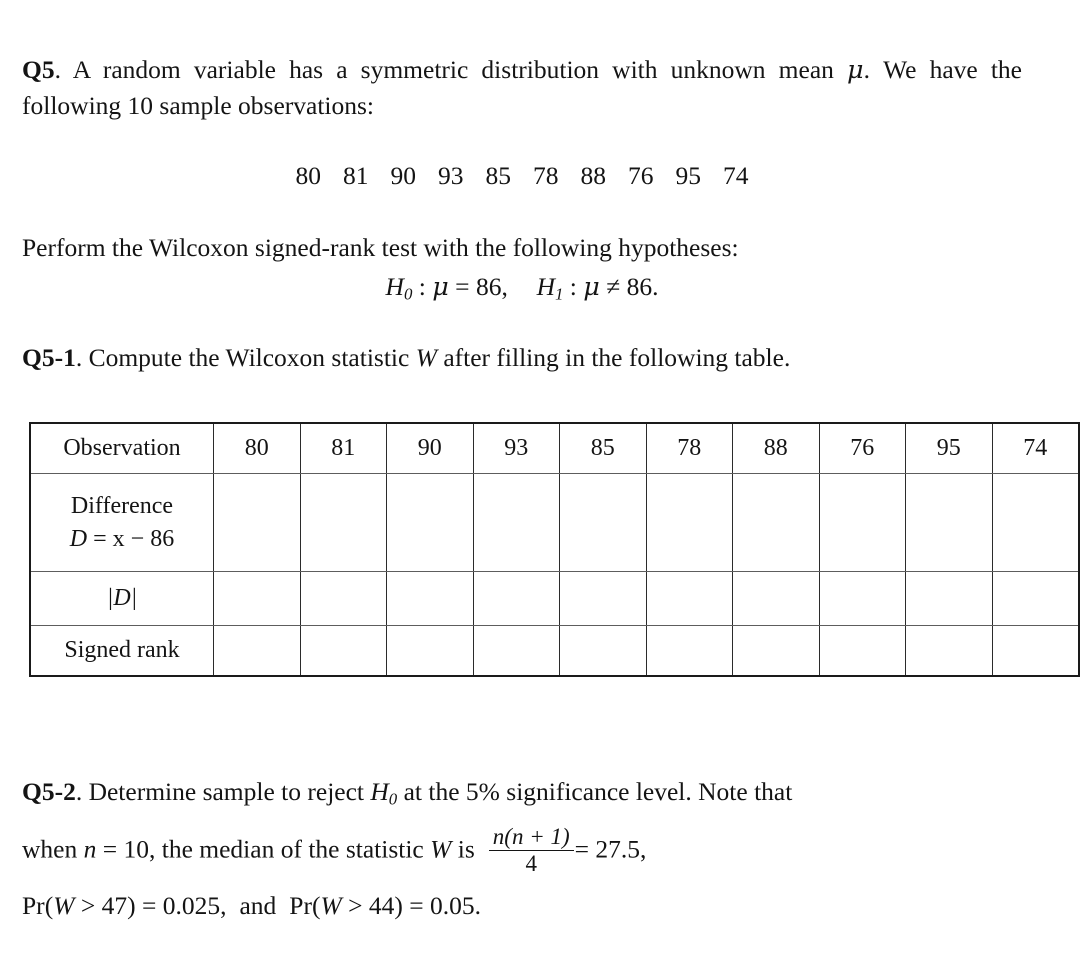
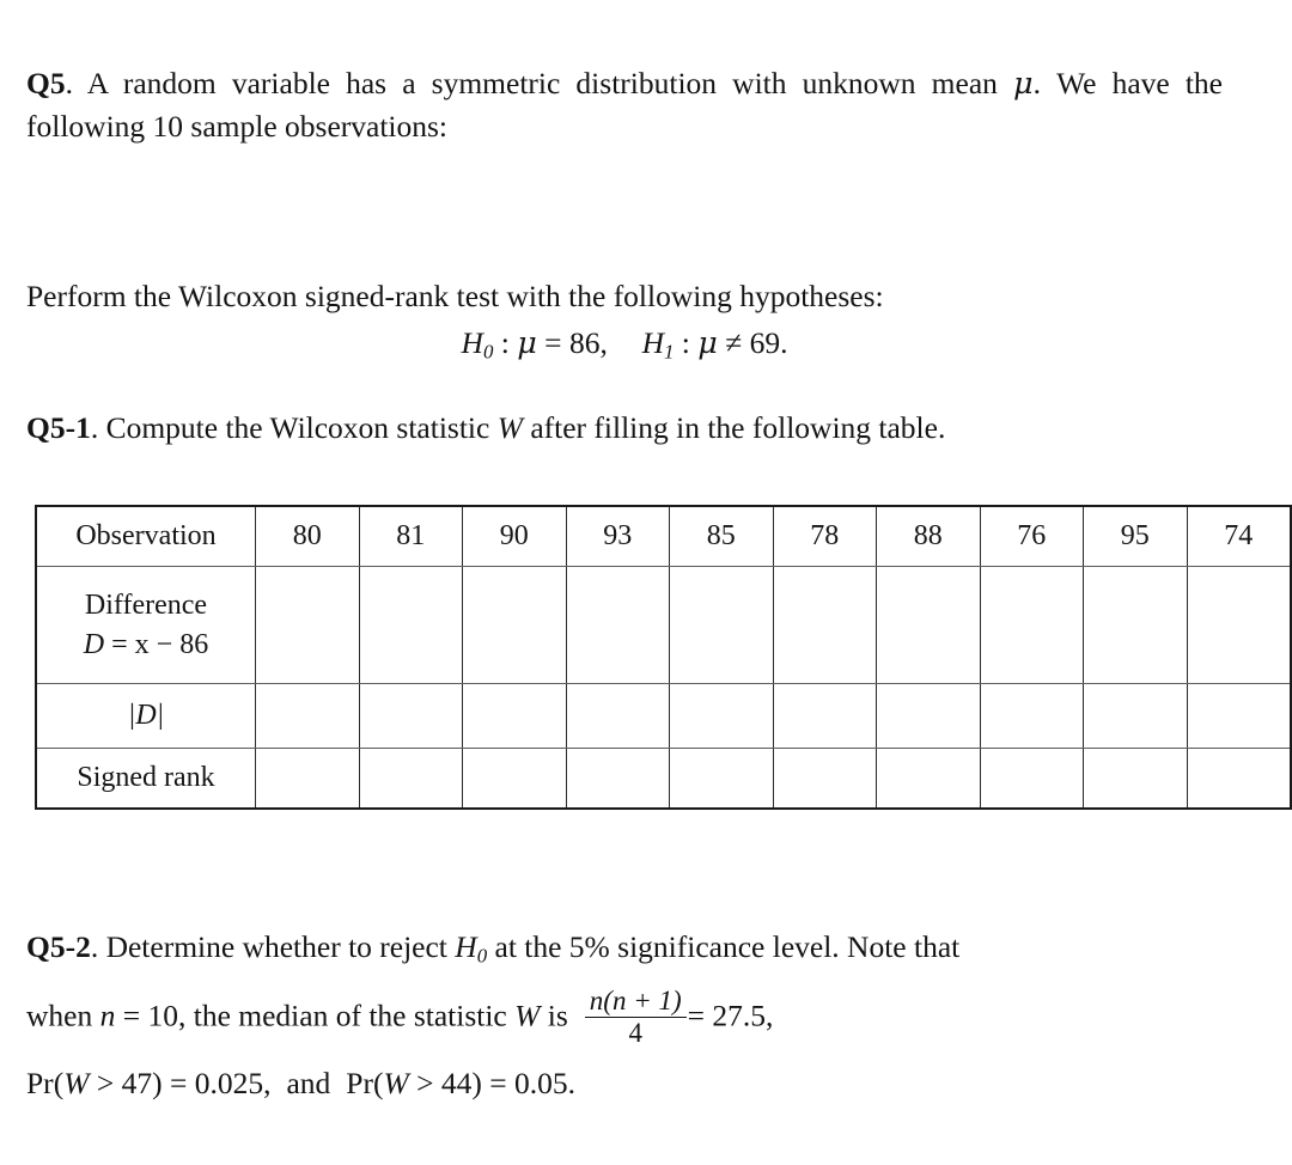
  Q5. A random variable has a symmetric distribution with unknown mean μ. We have the following 10 sample observations:
- 80 81 90 93 85 78 88 76 95 74
  Perform the Wilcoxon signed-rank test with the following hypotheses:
- H0 : μ = 86, H1 : μ ≠ 86.
+ H0 : μ = 86, H1 : μ ≠ 69.
  Q5-1. Compute the Wilcoxon statistic W after filling in the following table.
  Observation	80	81	90	93	85	78	88	76	95	74
  Difference D = x − 86
  |D|
  Signed rank
- Q5-2. Determine sample to reject H0 at the 5% significance level. Note that
+ Q5-2. Determine whether to reject H0 at the 5% significance level. Note that
  when n = 10, the median of the statistic W is
  n(n + 1)
  4
  = 27.5,
  Pr(W > 47) = 0.025, and Pr(W > 44) = 0.05.
